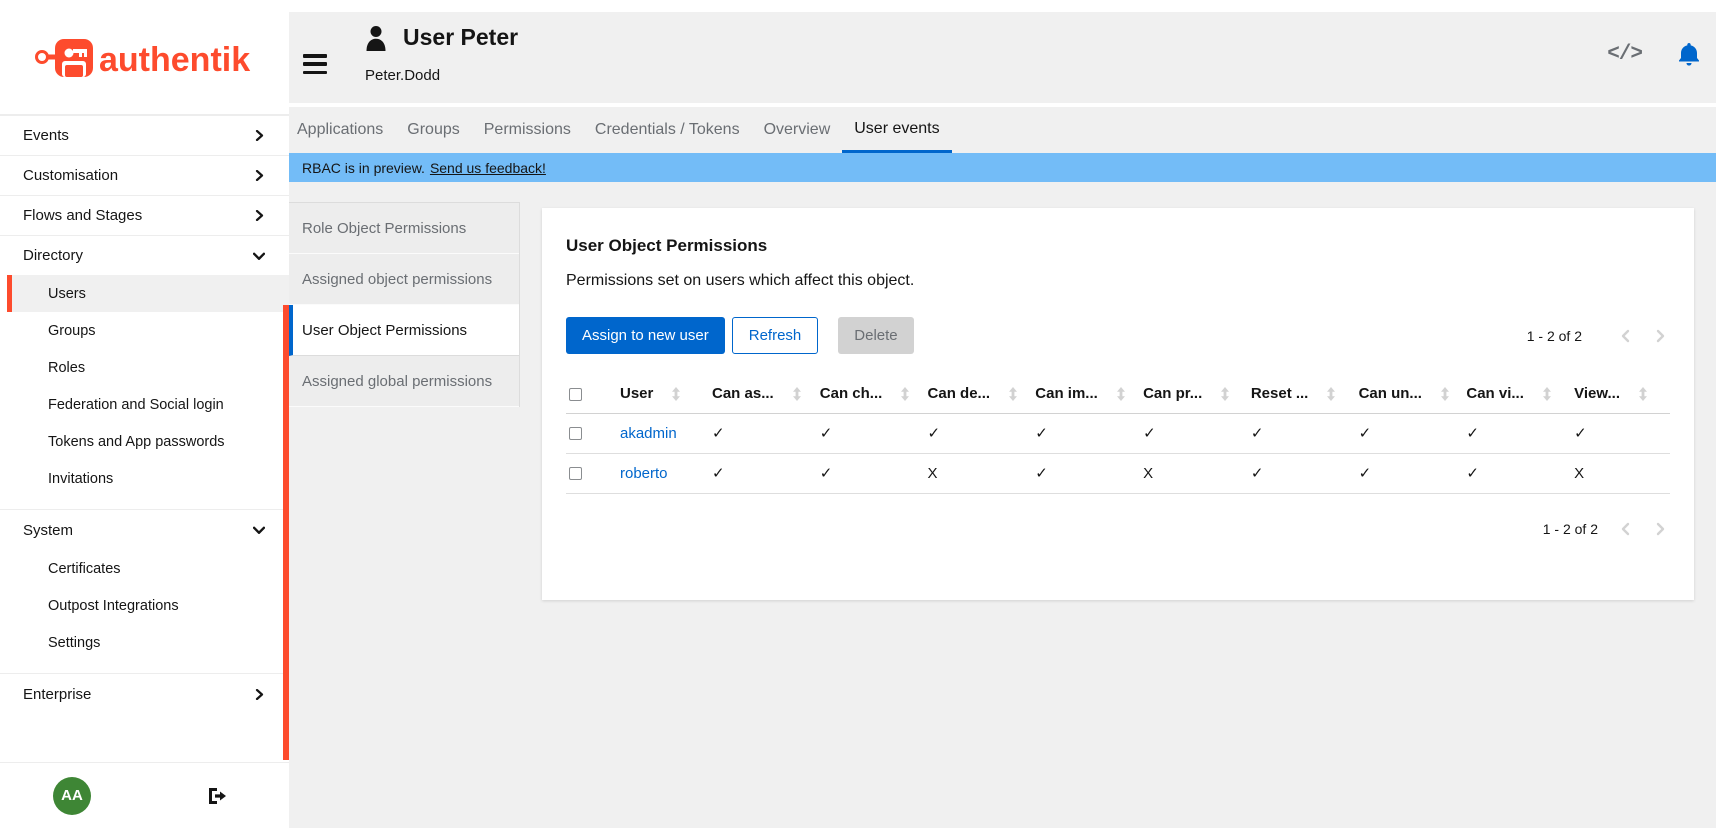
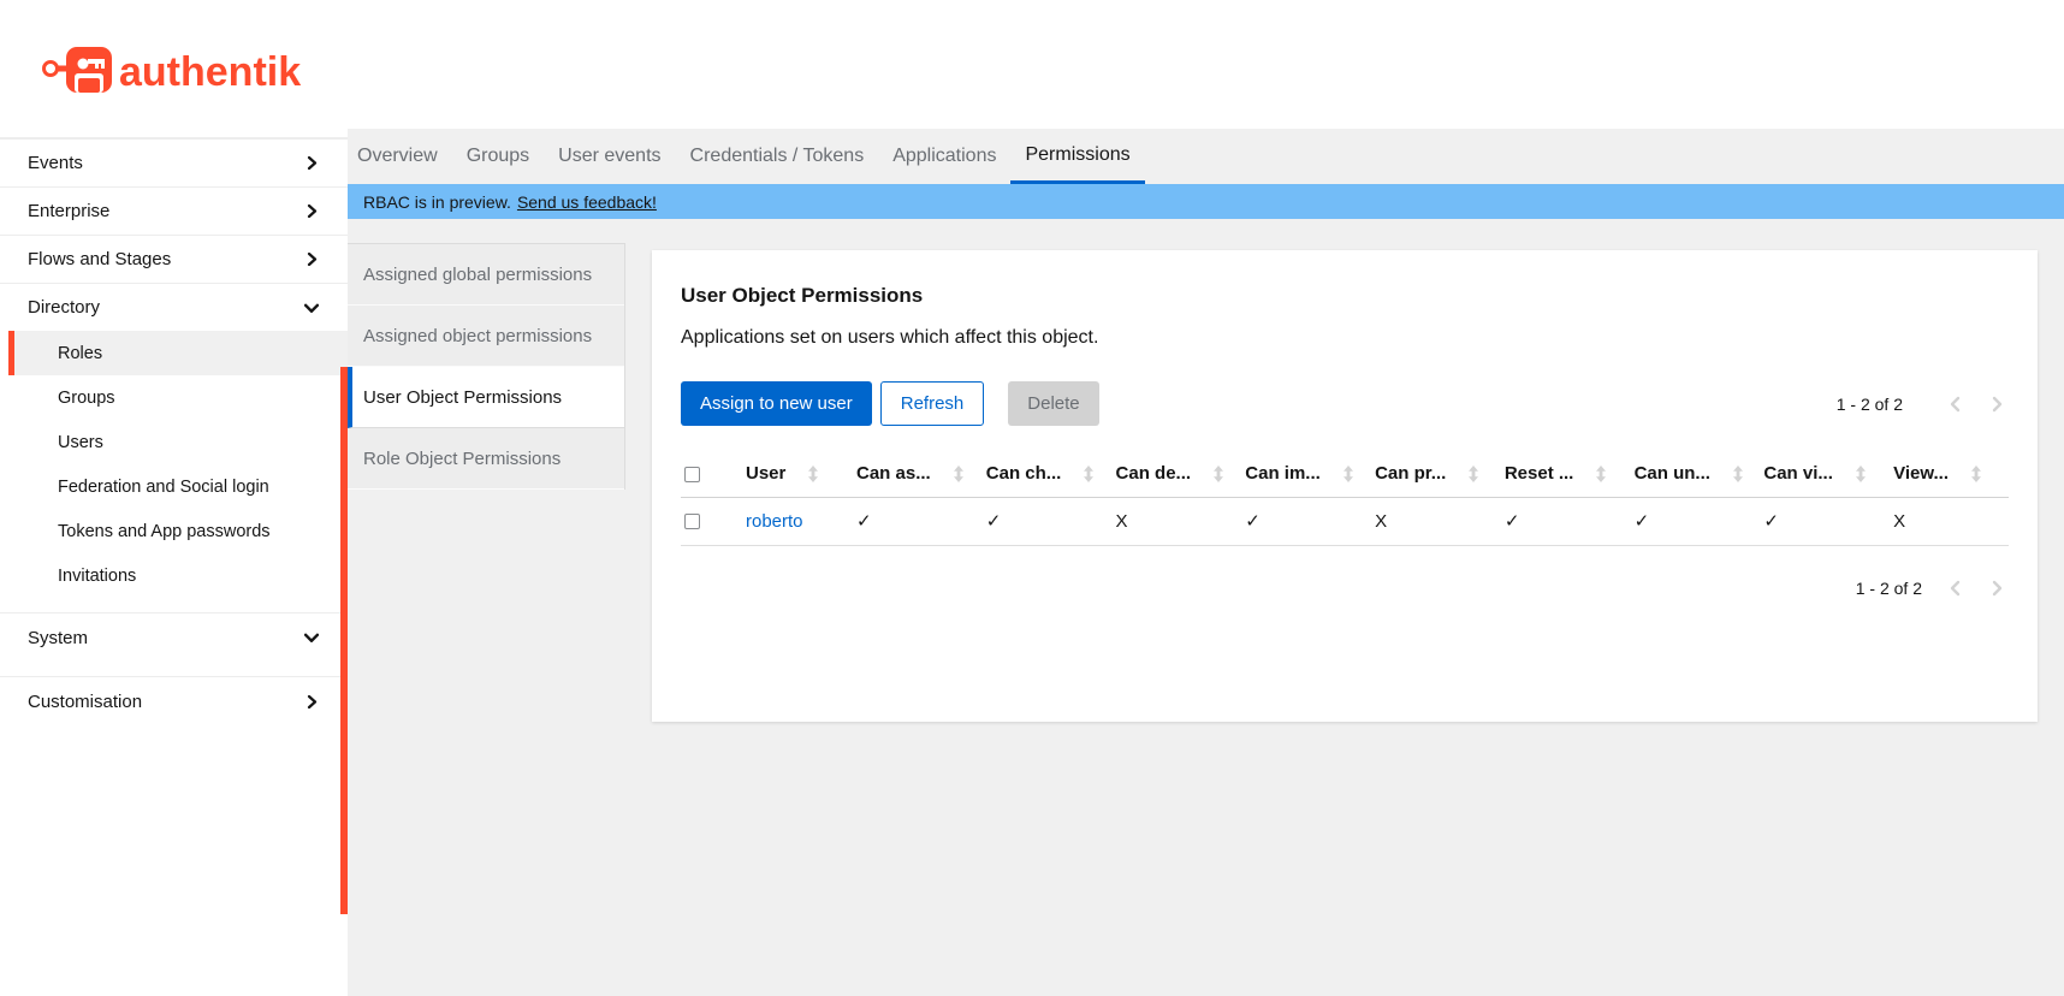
  authentik
  Events
- Customisation
+ Enterprise
  Flows and Stages
  Directory
- Users
+ Roles
  Groups
- Roles
+ Users
  Federation and Social login
  Tokens and App passwords
  Invitations
  System
- Certificates
- Outpost Integrations
- Settings
- Enterprise
+ Customisation
- AA
- User Peter
- Peter.Dodd
- </>
- Applications
+ Overview
  Groups
- Permissions
+ User events
  Credentials / Tokens
- Overview
+ Applications
- User events
+ Permissions
  RBAC is in preview.
  Send us feedback!
- Role Object Permissions
+ Assigned global permissions
  Assigned object permissions
  User Object Permissions
- Assigned global permissions
+ Role Object Permissions
  User Object Permissions
- Permissions set on users which affect this object.
+ Applications set on users which affect this object.
  Assign to new user
  Refresh
  Delete
  1 - 2 of 2
  	User	Can as...	Can ch...	Can de...	Can im...	Can pr...	Reset ...	Can un...	Can vi...	View...
- 	akadmin	✓	✓	✓	✓	✓	✓	✓	✓	✓
  	roberto	✓	✓	X	✓	X	✓	✓	✓	X
  1 - 2 of 2
